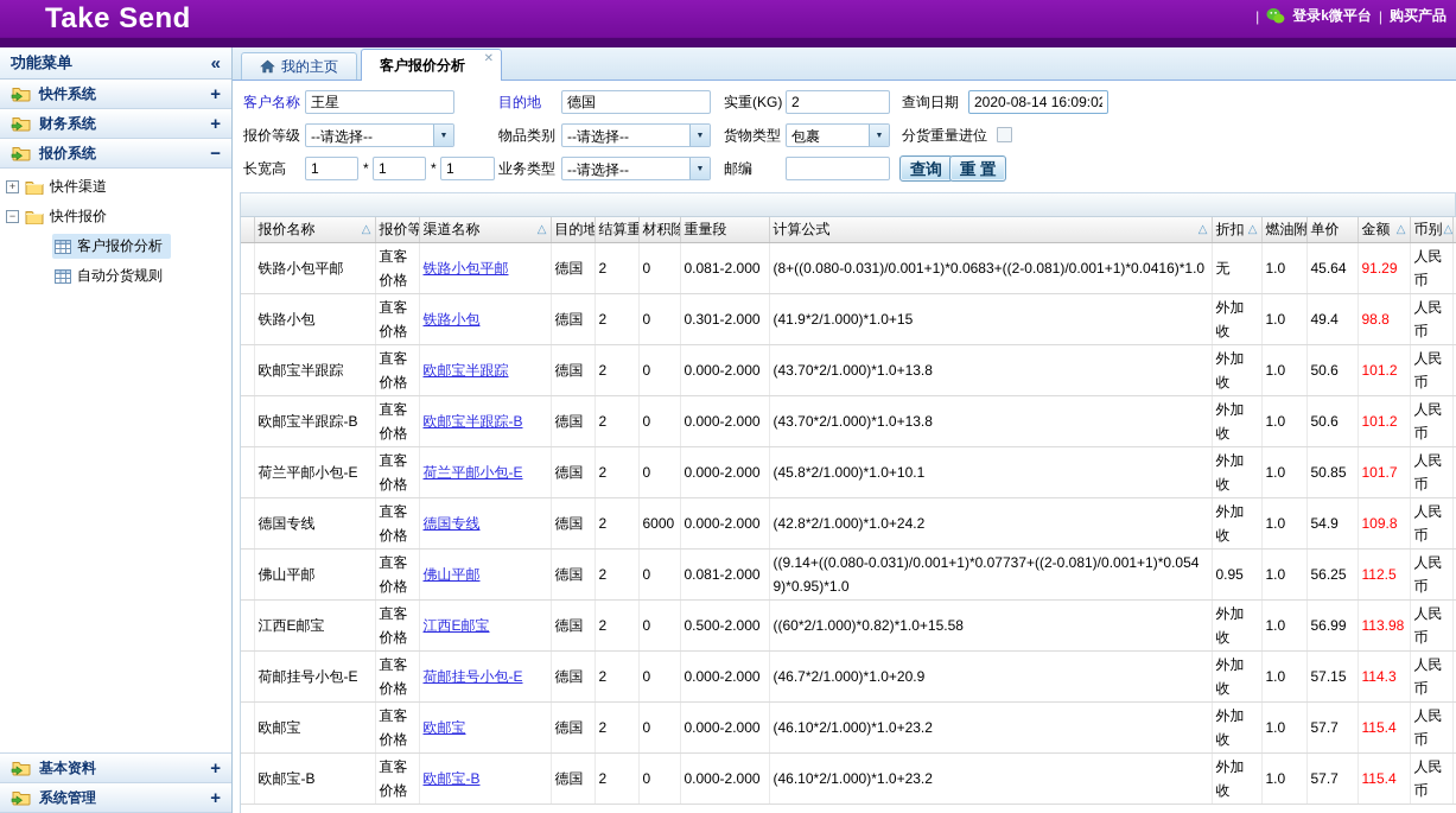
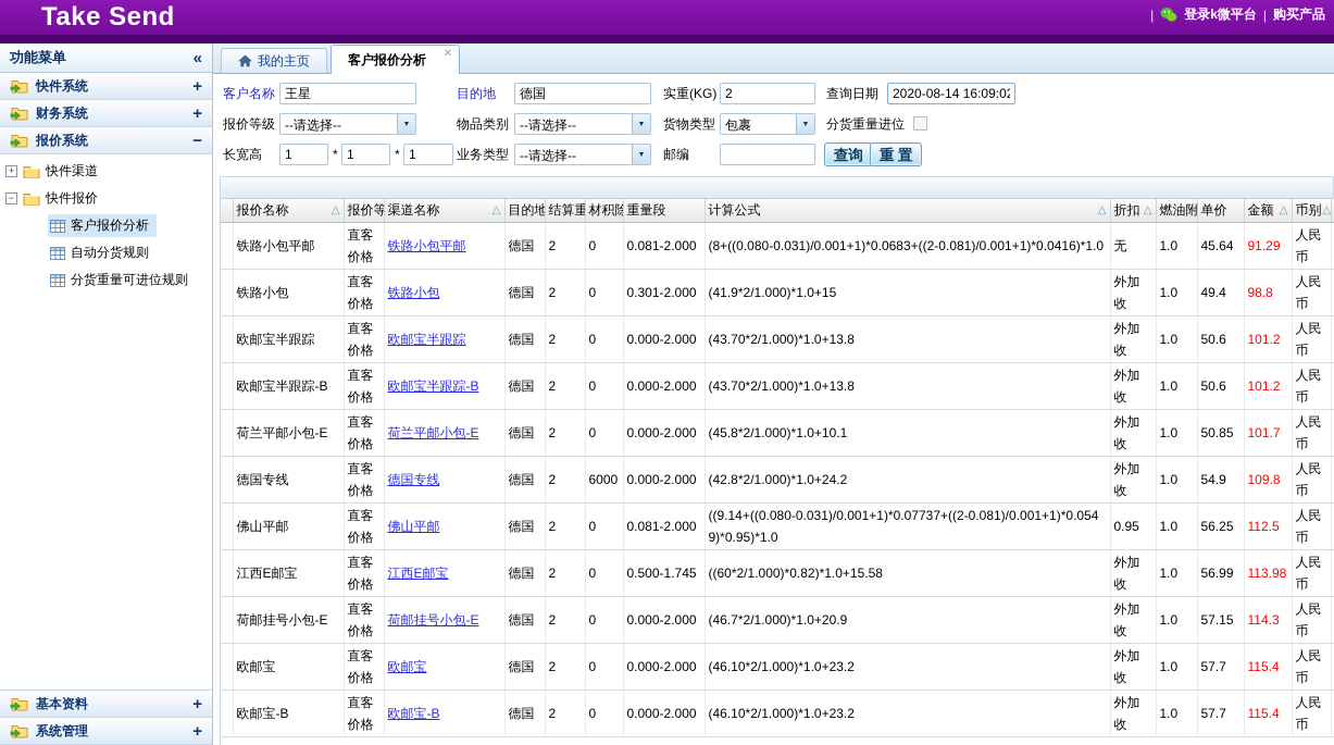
  Take Send
  |
  登录k微平台
  |
  购买产品
  功能菜单
  «
  快件系统
  +
  财务系统
  +
  报价系统
  −
  +
  快件渠道
  −
  快件报价
  客户报价分析
  自动分货规则
+ 分货重量可进位规则
  基本资料
  +
  系统管理
  +
  我的主页
  客户报价分析
  ✕
  客户名称
  王星
  目的地
  德国
  实重(KG)
  2
  查询日期
  2020-08-14 16:09:0
  报价等级
  --请选择--
  物品类别
  --请选择--
  货物类型
  包裹
  分货重量进位
  长宽高
  1
  *
  1
  *
  1
  业务类型
  --请选择--
  邮编
  查询
  重 置
  	报价名称 △	报价等	渠道名称 △	目的地	结算重	材积除	重量段	计算公式 △	折扣 △	燃油附	单价	金额 △	币别△
  	铁路小包平邮	直客价格	铁路小包平邮	德国	2	0	0.081-2.000	(8+((0.080-0.031)/0.001+1)*0.0683+((2-0.081)/0.001+1)*0.0416)*1.0	无	1.0	45.64	91.29	人民币
  	铁路小包	直客价格	铁路小包	德国	2	0	0.301-2.000	(41.9*2/1.000)*1.0+15	外加收	1.0	49.4	98.8	人民币
  	欧邮宝半跟踪	直客价格	欧邮宝半跟踪	德国	2	0	0.000-2.000	(43.70*2/1.000)*1.0+13.8	外加收	1.0	50.6	101.2	人民币
  	欧邮宝半跟踪-B	直客价格	欧邮宝半跟踪-B	德国	2	0	0.000-2.000	(43.70*2/1.000)*1.0+13.8	外加收	1.0	50.6	101.2	人民币
  	荷兰平邮小包-E	直客价格	荷兰平邮小包-E	德国	2	0	0.000-2.000	(45.8*2/1.000)*1.0+10.1	外加收	1.0	50.85	101.7	人民币
  	德国专线	直客价格	德国专线	德国	2	6000	0.000-2.000	(42.8*2/1.000)*1.0+24.2	外加收	1.0	54.9	109.8	人民币
  	佛山平邮	直客价格	佛山平邮	德国	2	0	0.081-2.000	((9.14+((0.080-0.031)/0.001+1)*0.07737+((2-0.081)/0.001+1)*0.0549)*0.95)*1.0	0.95	1.0	56.25	112.5	人民币
- 	江西E邮宝	直客价格	江西E邮宝	德国	2	0	0.500-2.000	((60*2/1.000)*0.82)*1.0+15.58	外加收	1.0	56.99	113.98	人民币
+ 	江西E邮宝	直客价格	江西E邮宝	德国	2	0	0.500-1.745	((60*2/1.000)*0.82)*1.0+15.58	外加收	1.0	56.99	113.98	人民币
  	荷邮挂号小包-E	直客价格	荷邮挂号小包-E	德国	2	0	0.000-2.000	(46.7*2/1.000)*1.0+20.9	外加收	1.0	57.15	114.3	人民币
  	欧邮宝	直客价格	欧邮宝	德国	2	0	0.000-2.000	(46.10*2/1.000)*1.0+23.2	外加收	1.0	57.7	115.4	人民币
  	欧邮宝-B	直客价格	欧邮宝-B	德国	2	0	0.000-2.000	(46.10*2/1.000)*1.0+23.2	外加收	1.0	57.7	115.4	人民币
